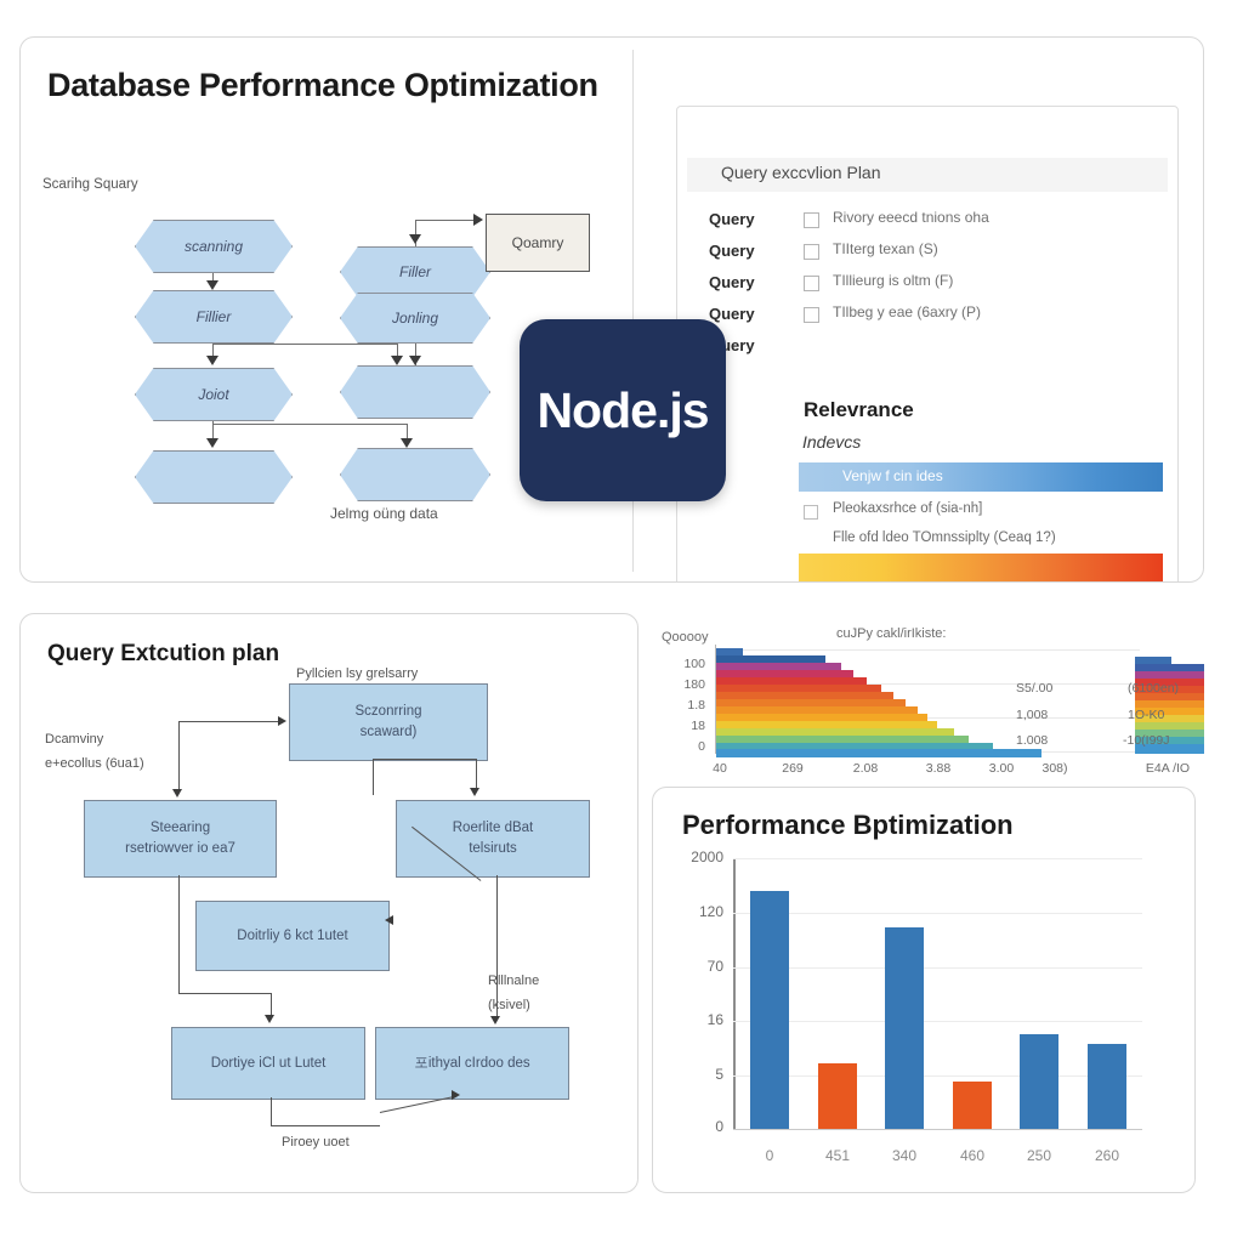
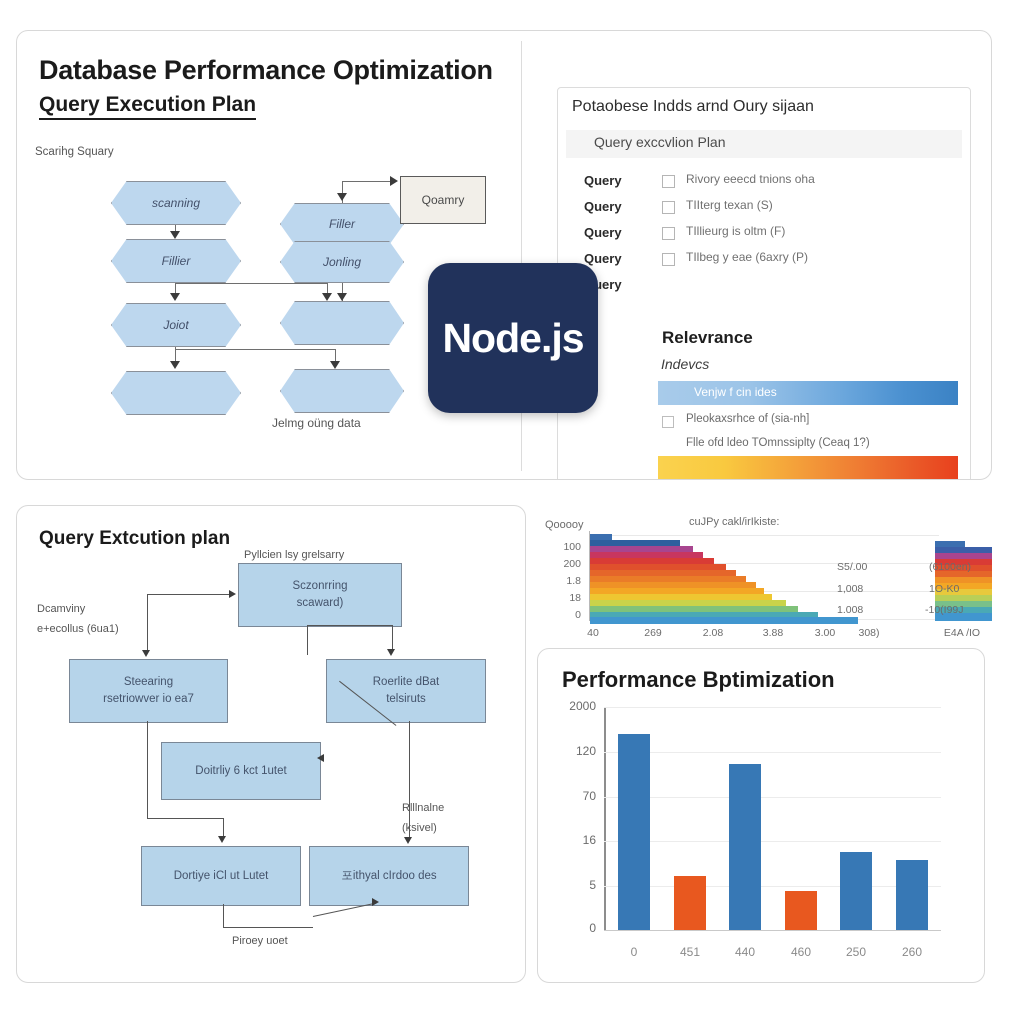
  Database Performance Optimization
+ Query Execution Plan
  Scarihg Squary
  Jelmg oüng data
  scanning
  Fillier
  Joiot
  Filler
  Jonling
  Qoamry
+ Potaobese Indds arnd Oury sijaan
  Query exccvlion Plan
  Query
  Rivory eeecd tnions oha
  Query
  TIIterg texan (S)
  Query
  TIllieurg is oltm (F)
  Query
  TIlbeg y eae (6axry (P)
  uery
  Relevrance
  Indevcs
  Venjw f cin ides
  Pleokaxsrhce of (sia-nh]
  Flle ofd ldeo TOmnssiplty (Ceaq 1?)
  Node.js
  Query Extcution plan
  Pyllcien lsy grelsarry
  Dcamviny
  e+ecollus (6ua1)
  Rlllnalne
  (sivel)
  Piroey uoet
  Sczonrring
  scaward)
  Steearing
  rsetriowver io ea7
  Roerlite dBat
  telsiruts
  Doitrliy 6 kct 1utet
  Dortiye iCl ut Lutet
  포ithyal cIrdoo des
  Qooooy
  cuJPy cakl/irIkiste:
  100
- 180
+ 200
  1.8
  18
  0
  S5/.00
  1,008
  1.008
  (6100en)
  1O-K0
  -10(I99J
  40
  269
  2.08
  3.88
  3.00
  308)
  E4A /IO
  Performance Bptimization
  2000
  120
  70
  16
  5
  0
  0
  451
- 340
+ 440
  460
  250
  260
